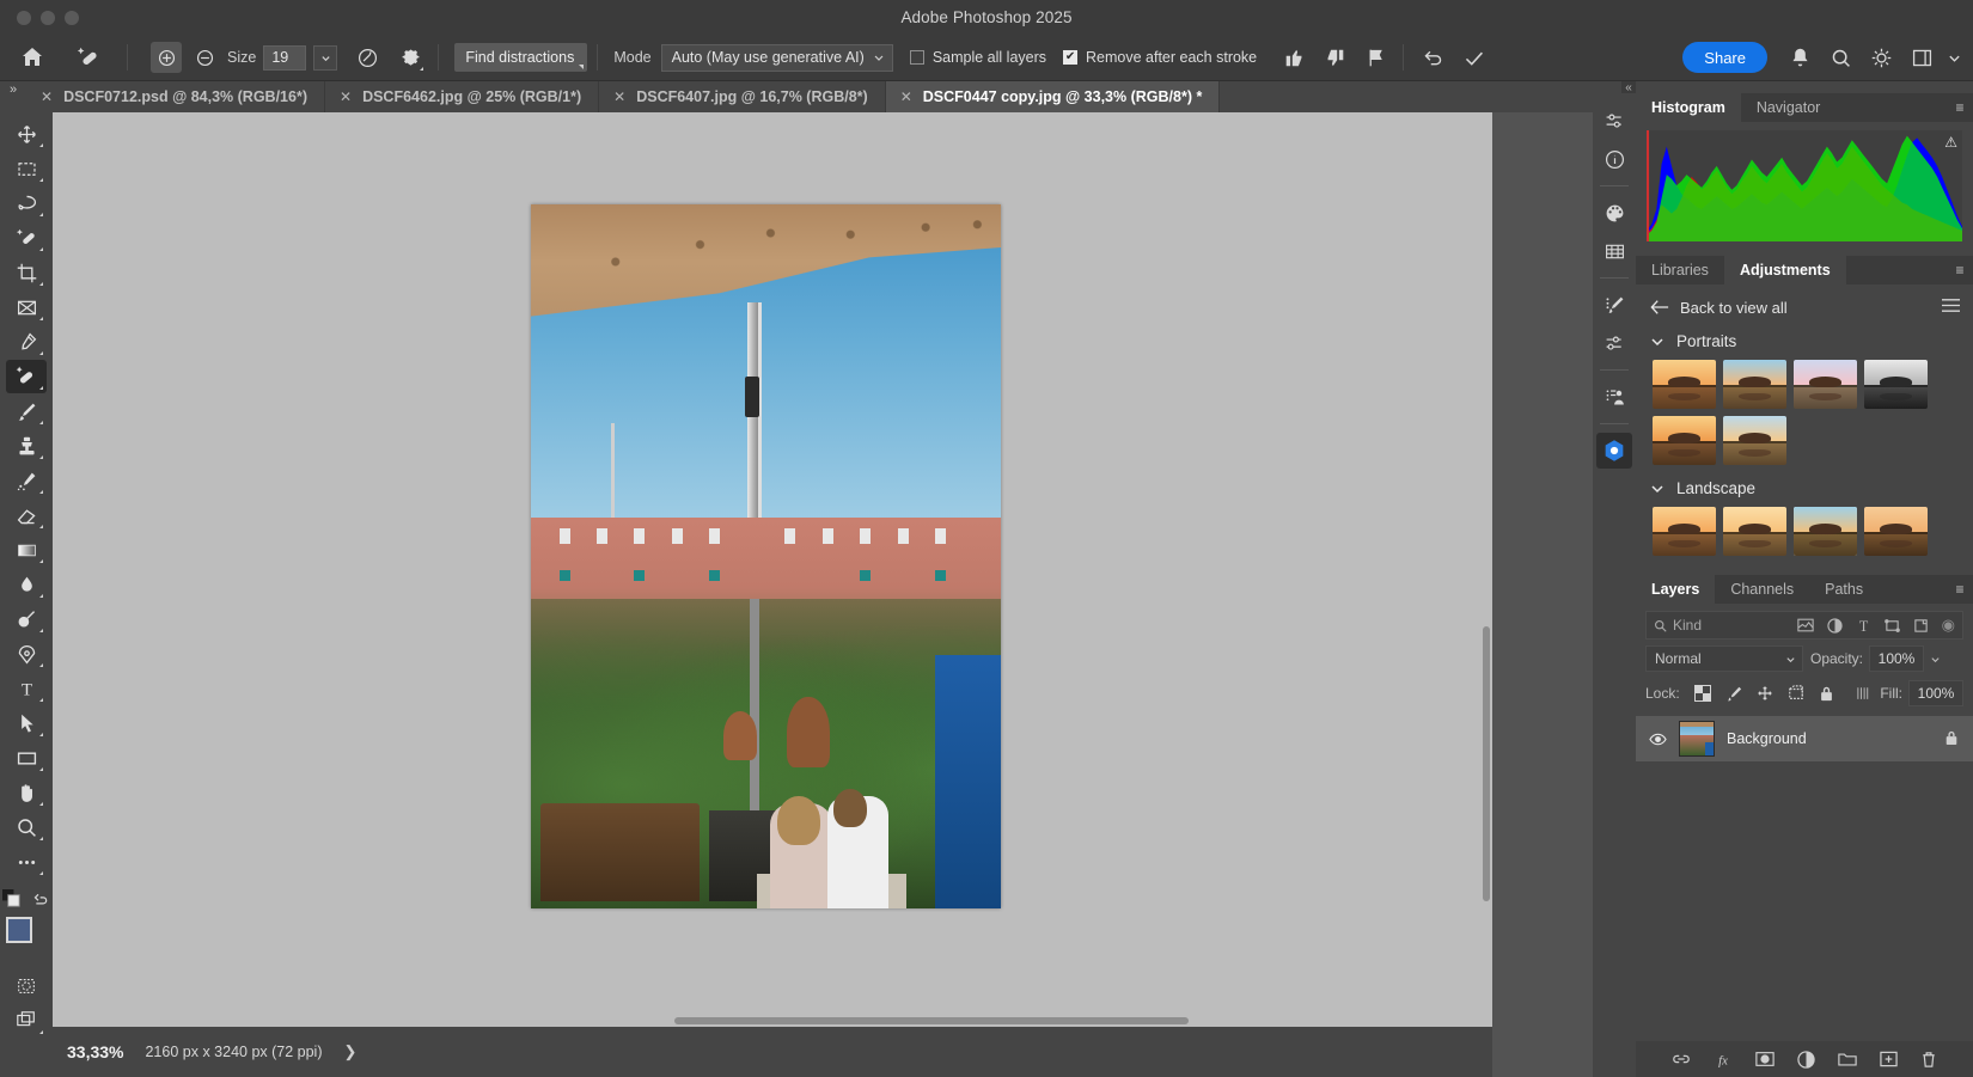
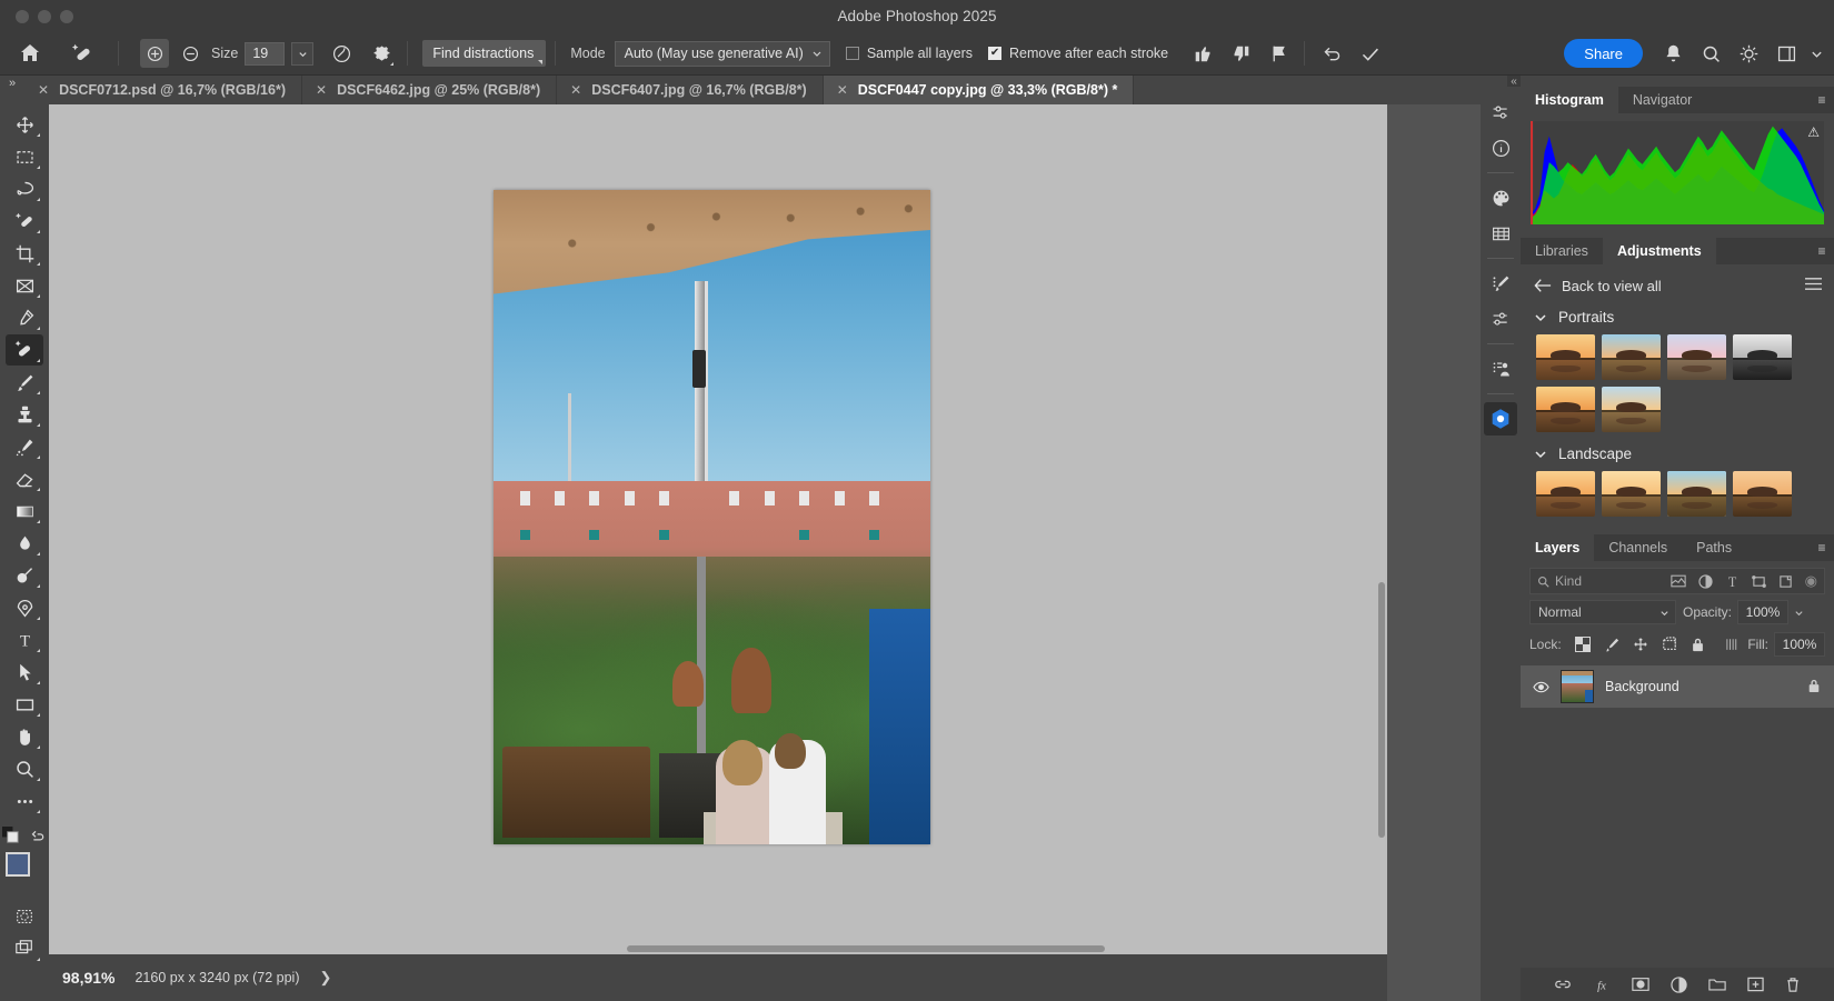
  Adobe Photoshop 2025
  Size
  19
  Find distractions
  Mode
  Auto (May use generative AI)
  Sample all layers
  ✔
  Remove after each stroke
  Share
  »
  ✕
- DSCF0712.psd @ 84,3% (RGB/16*)
+ DSCF0712.psd @ 16,7% (RGB/16*)
  ✕
- DSCF6462.jpg @ 25% (RGB/1*)
+ DSCF6462.jpg @ 25% (RGB/8*)
  ✕
  DSCF6407.jpg @ 16,7% (RGB/8*)
  ✕
  DSCF0447 copy.jpg @ 33,3% (RGB/8*) *
  T
- 33,33%
+ 98,91%
  2160 px x 3240 px (72 ppi)
  ❯
  «
  Histogram
  Navigator
  ≡
  ⚠
  Libraries
  Adjustments
  ≡
  Back to view all
  Portraits
  Landscape
  Layers
  Channels
  Paths
  ≡
  Kind
  T
  ◉
  Normal
  Opacity:
  100%
  Lock:
  Fill:
  100%
  Background
  fx
